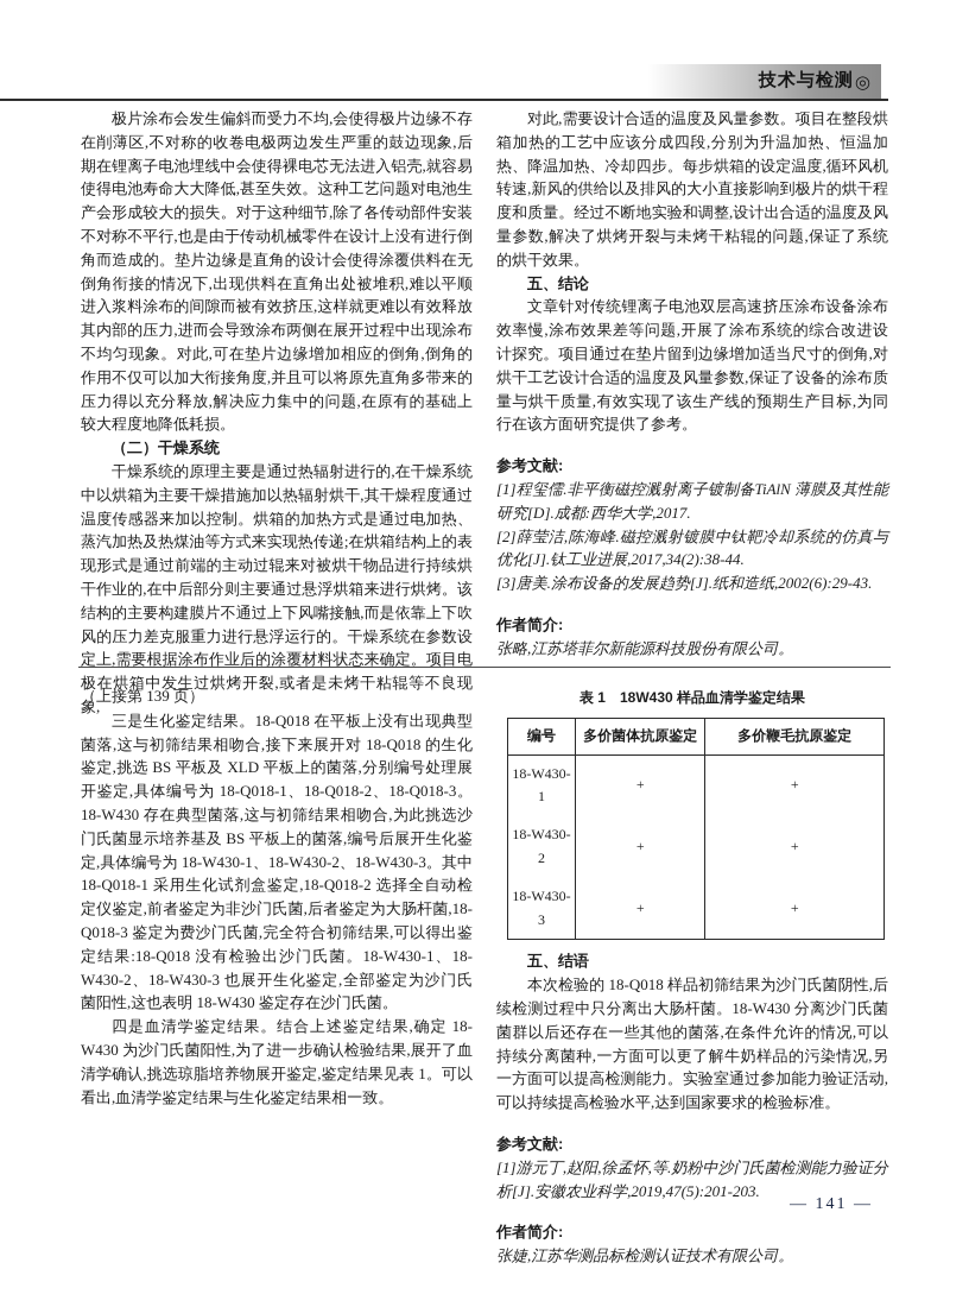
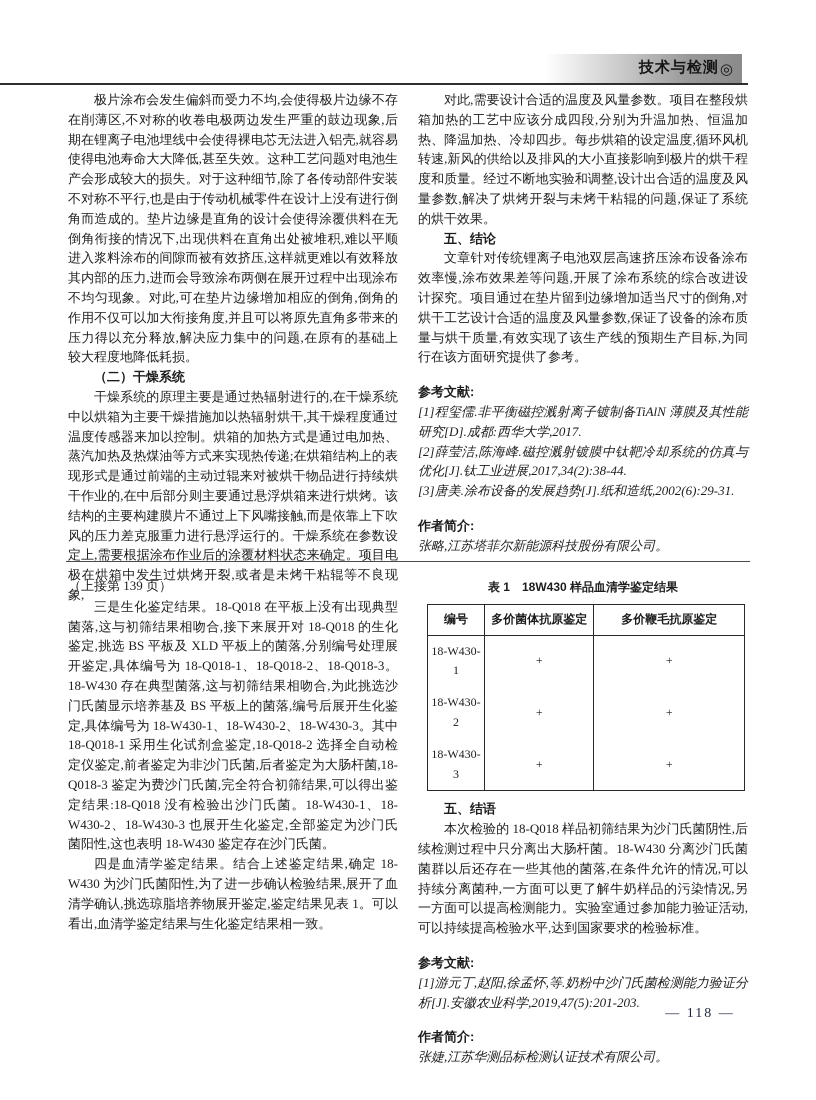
  技术与检测
  ◎
  极片涂布会发生偏斜而受力不均,会使得极片边缘不存在削薄区,不对称的收卷电极两边发生严重的鼓边现象,后期在锂离子电池埋线中会使得裸电芯无法进入铝壳,就容易使得电池寿命大大降低,甚至失效。这种工艺问题对电池生产会形成较大的损失。对于这种细节,除了各传动部件安装不对称不平行,也是由于传动机械零件在设计上没有进行倒角而造成的。垫片边缘是直角的设计会使得涂覆供料在无倒角衔接的情况下,出现供料在直角出处被堆积,难以平顺进入浆料涂布的间隙而被有效挤压,这样就更难以有效释放其内部的压力,进而会导致涂布两侧在展开过程中出现涂布不均匀现象。对此,可在垫片边缘增加相应的倒角,倒角的作用不仅可以加大衔接角度,并且可以将原先直角多带来的压力得以充分释放,解决应力集中的问题,在原有的基础上较大程度地降低耗损。
  （二）干燥系统
  干燥系统的原理主要是通过热辐射进行的,在干燥系统中以烘箱为主要干燥措施加以热辐射烘干,其干燥程度通过温度传感器来加以控制。烘箱的加热方式是通过电加热、蒸汽加热及热煤油等方式来实现热传递;在烘箱结构上的表现形式是通过前端的主动过辊来对被烘干物品进行持续烘干作业的,在中后部分则主要通过悬浮烘箱来进行烘烤。该结构的主要构建膜片不通过上下风嘴接触,而是依靠上下吹风的压力差克服重力进行悬浮运行的。干燥系统在参数设定上,需要根据涂布作业后的涂覆材料状态来确定。项目电极在烘箱中发生过烘烤开裂,或者是未烤干粘辊等不良现象,
  对此,需要设计合适的温度及风量参数。项目在整段烘箱加热的工艺中应该分成四段,分别为升温加热、恒温加热、降温加热、冷却四步。每步烘箱的设定温度,循环风机转速,新风的供给以及排风的大小直接影响到极片的烘干程度和质量。经过不断地实验和调整,设计出合适的温度及风量参数,解决了烘烤开裂与未烤干粘辊的问题,保证了系统的烘干效果。
  五、结论
  文章针对传统锂离子电池双层高速挤压涂布设备涂布效率慢,涂布效果差等问题,开展了涂布系统的综合改进设计探究。项目通过在垫片留到边缘增加适当尺寸的倒角,对烘干工艺设计合适的温度及风量参数,保证了设备的涂布质量与烘干质量,有效实现了该生产线的预期生产目标,为同行在该方面研究提供了参考。
  参考文献:
  [1]程玺儒.非平衡磁控溅射离子镀制备TiAlN 薄膜及其性能研究[D].成都:西华大学,2017.
  [2]薛莹洁,陈海峰.磁控溅射镀膜中钛靶冷却系统的仿真与优化[J].钛工业进展,2017,34(2):38-44.
- [3]唐美.涂布设备的发展趋势[J].纸和造纸,2002(6):29-43.
+ [3]唐美.涂布设备的发展趋势[J].纸和造纸,2002(6):29-31.
  作者简介:
  张略,江苏塔菲尔新能源科技股份有限公司。
  （上接第 139 页）
  三是生化鉴定结果。18-Q018 在平板上没有出现典型菌落,这与初筛结果相吻合,接下来展开对 18-Q018 的生化鉴定,挑选 BS 平板及 XLD 平板上的菌落,分别编号处理展开鉴定,具体编号为 18-Q018-1、18-Q018-2、18-Q018-3。18-W430 存在典型菌落,这与初筛结果相吻合,为此挑选沙门氏菌显示培养基及 BS 平板上的菌落,编号后展开生化鉴定,具体编号为 18-W430-1、18-W430-2、18-W430-3。其中 18-Q018-1 采用生化试剂盒鉴定,18-Q018-2 选择全自动检定仪鉴定,前者鉴定为非沙门氏菌,后者鉴定为大肠杆菌,18-Q018-3 鉴定为费沙门氏菌,完全符合初筛结果,可以得出鉴定结果:18-Q018 没有检验出沙门氏菌。18-W430-1、18-W430-2、18-W430-3 也展开生化鉴定,全部鉴定为沙门氏菌阳性,这也表明 18-W430 鉴定存在沙门氏菌。
  四是血清学鉴定结果。结合上述鉴定结果,确定 18-W430 为沙门氏菌阳性,为了进一步确认检验结果,展开了血清学确认,挑选琼脂培养物展开鉴定,鉴定结果见表 1。可以看出,血清学鉴定结果与生化鉴定结果相一致。
  表 1 18W430 样品血清学鉴定结果
  编号	多价菌体抗原鉴定	多价鞭毛抗原鉴定
  18-W430-1	+	+
  18-W430-2	+	+
  18-W430-3	+	+
  五、结语
  本次检验的 18-Q018 样品初筛结果为沙门氏菌阴性,后续检测过程中只分离出大肠杆菌。18-W430 分离沙门氏菌菌群以后还存在一些其他的菌落,在条件允许的情况,可以持续分离菌种,一方面可以更了解牛奶样品的污染情况,另一方面可以提高检测能力。实验室通过参加能力验证活动,可以持续提高检验水平,达到国家要求的检验标准。
  参考文献:
  [1]游元丁,赵阳,徐孟怀,等.奶粉中沙门氏菌检测能力验证分析[J].安徽农业科学,2019,47(5):201-203.
  作者简介:
  张婕,江苏华测品标检测认证技术有限公司。
- — 141 —
+ — 118 —
